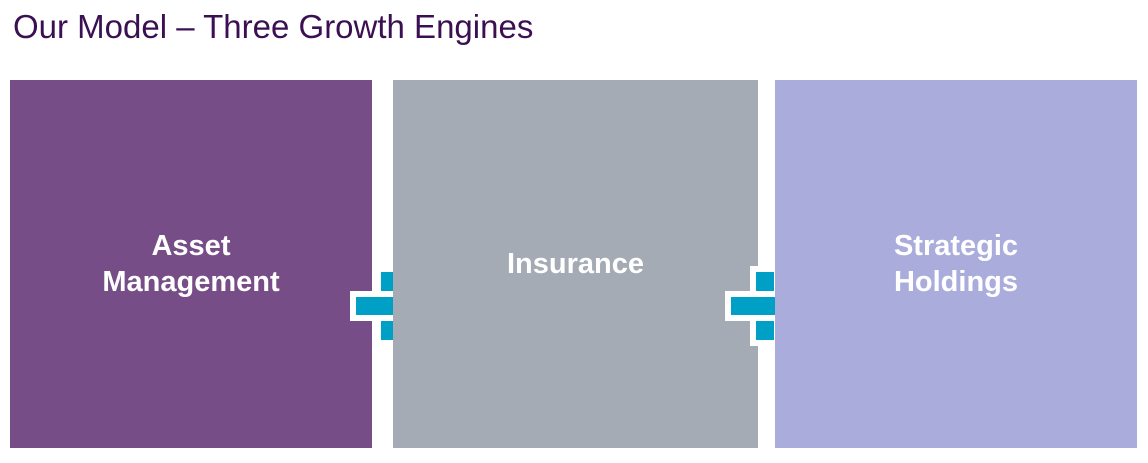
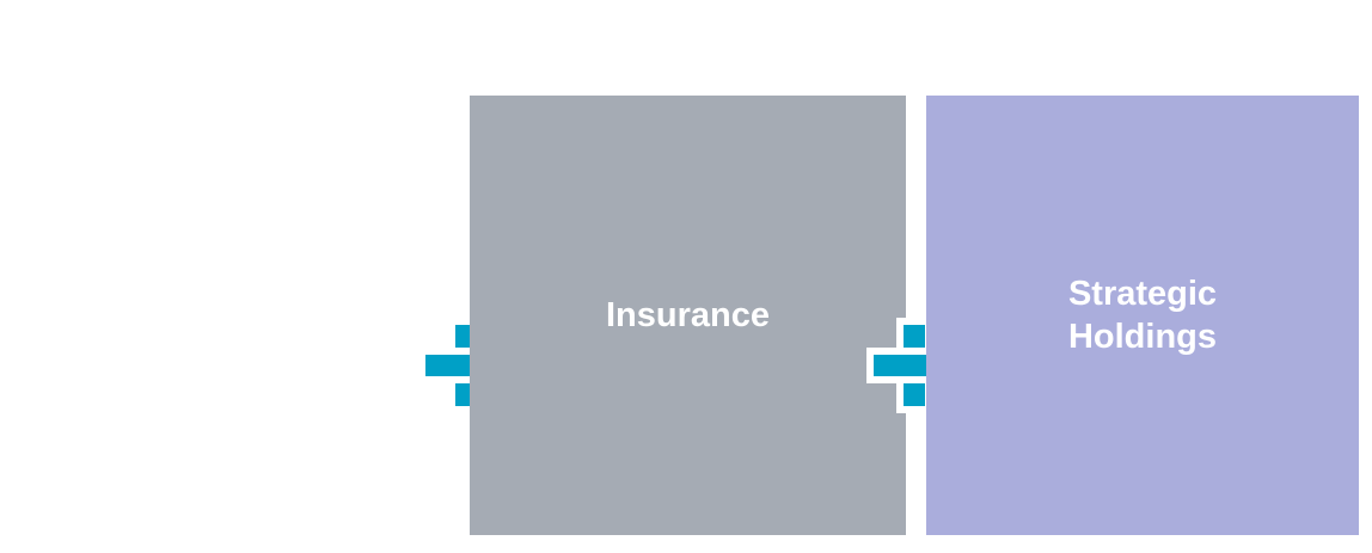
- Our Model – Three Growth Engines
- Asset
- Management
  Insurance
  Strategic
  Holdings
